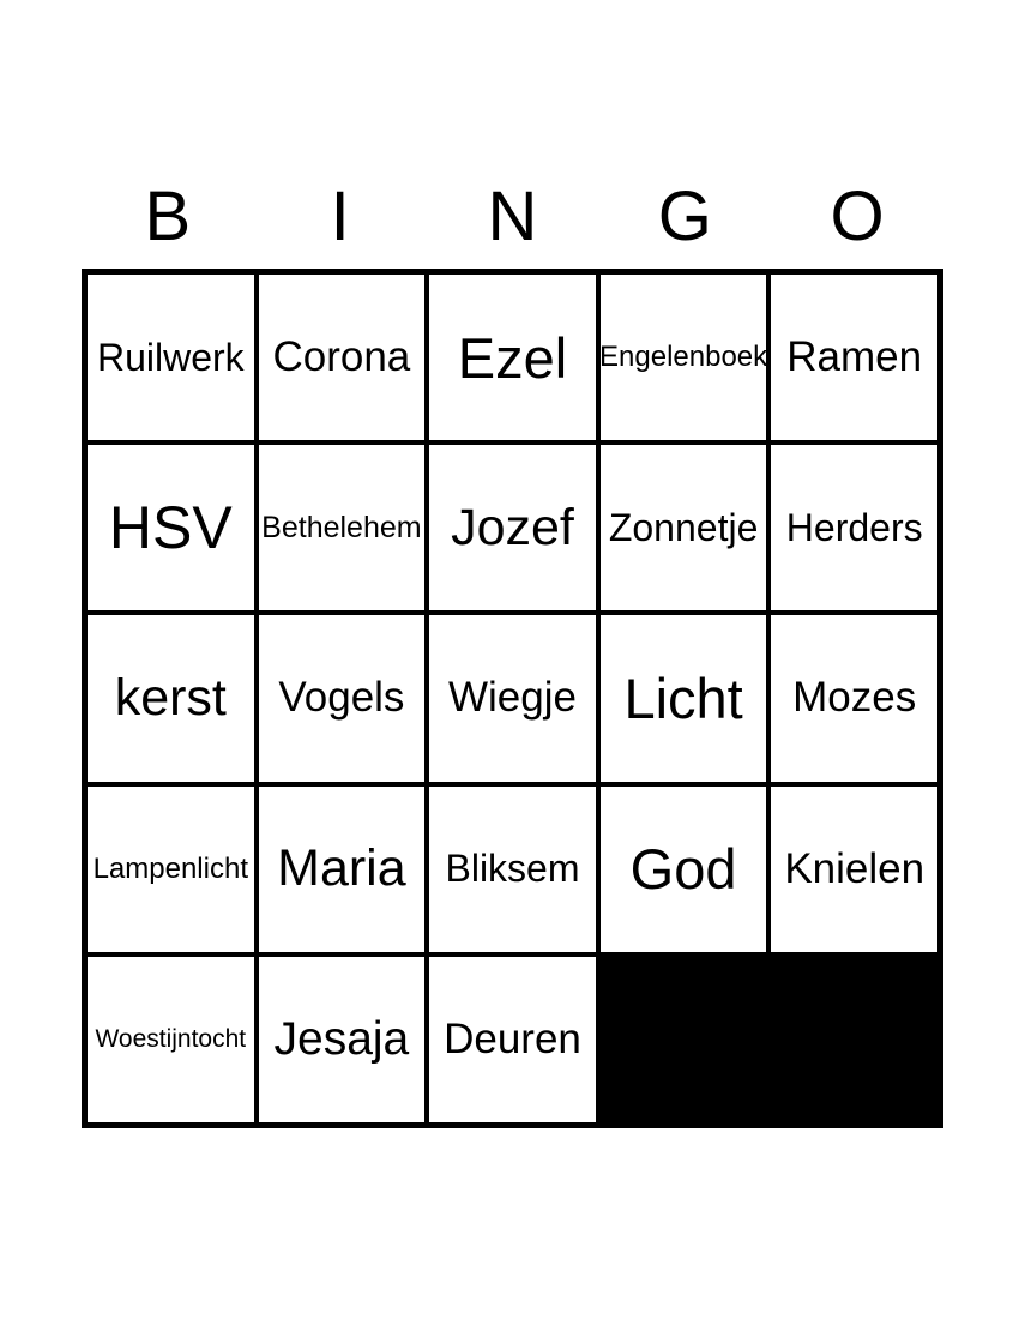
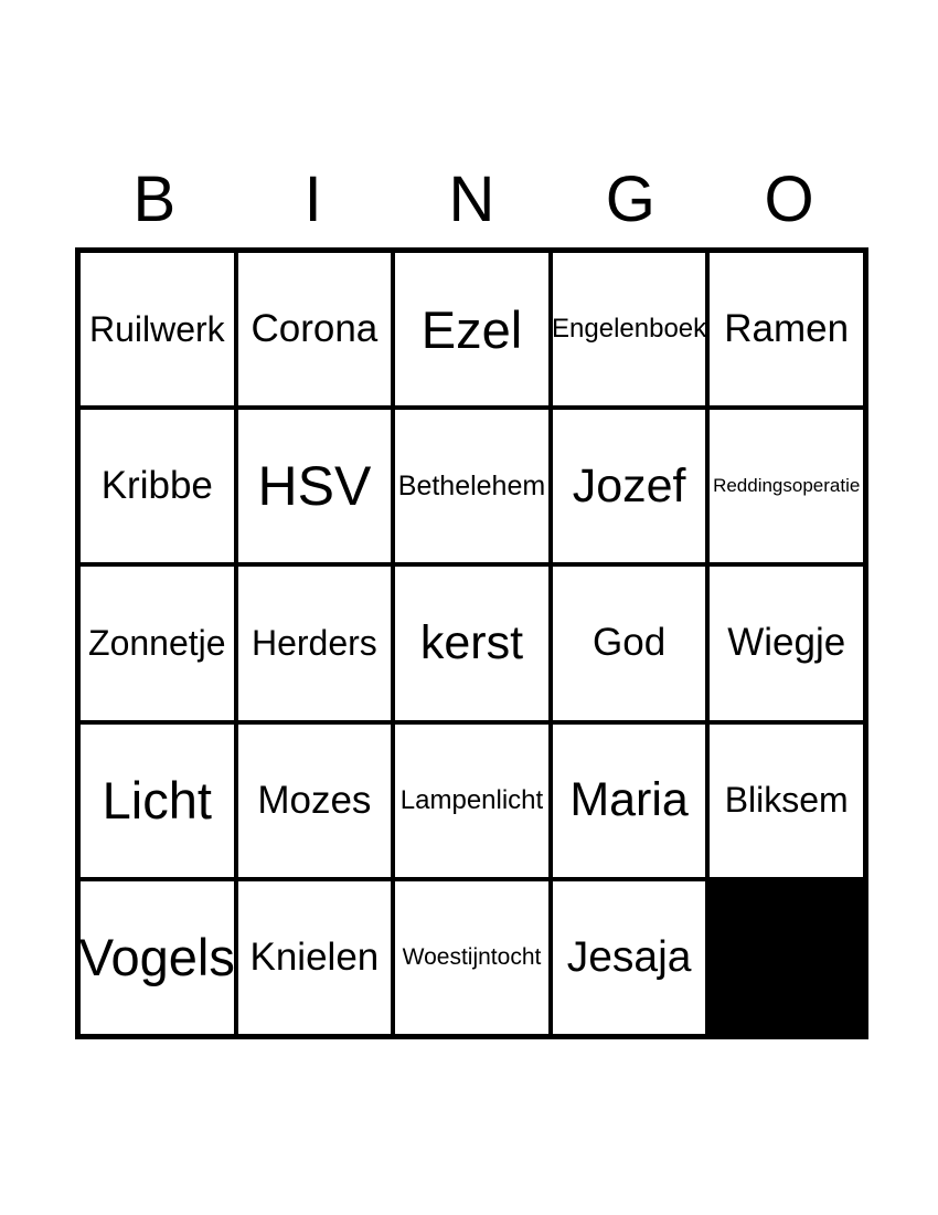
  B
  I
  N
  G
  O
  Ruilwerk
  Corona
  Ezel
  Engelenboek
  Ramen
+ Kribbe
  HSV
  Bethelehem
  Jozef
+ Reddingsoperatie
  Zonnetje
  Herders
  kerst
- Vogels
+ God
  Wiegje
  Licht
  Mozes
  Lampenlicht
  Maria
  Bliksem
- God
+ Vogels
  Knielen
  Woestijntocht
  Jesaja
- Deuren
